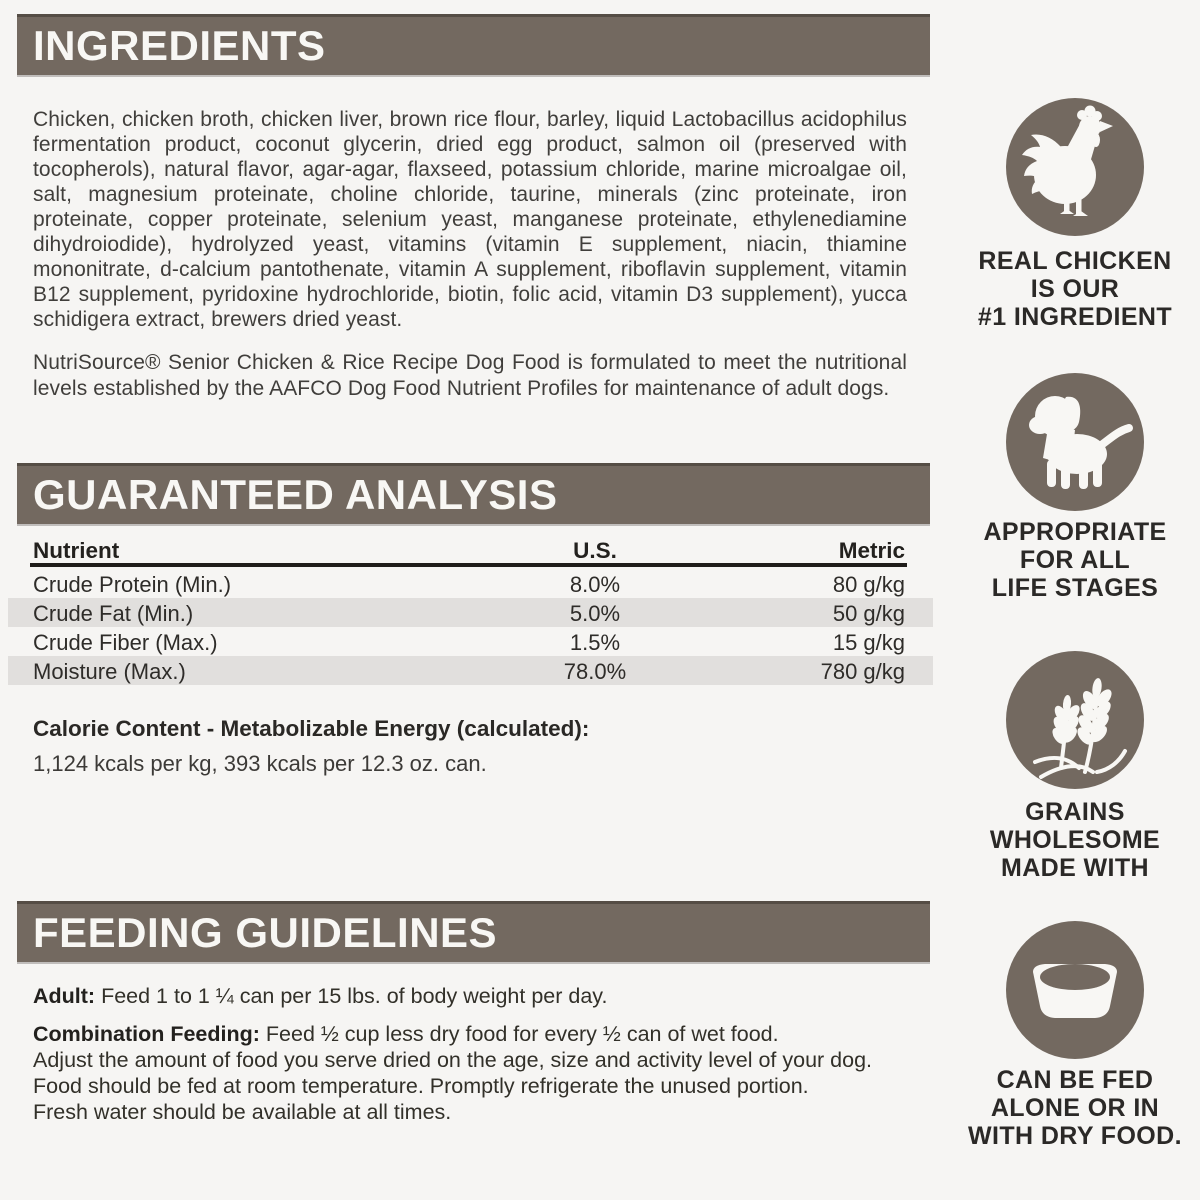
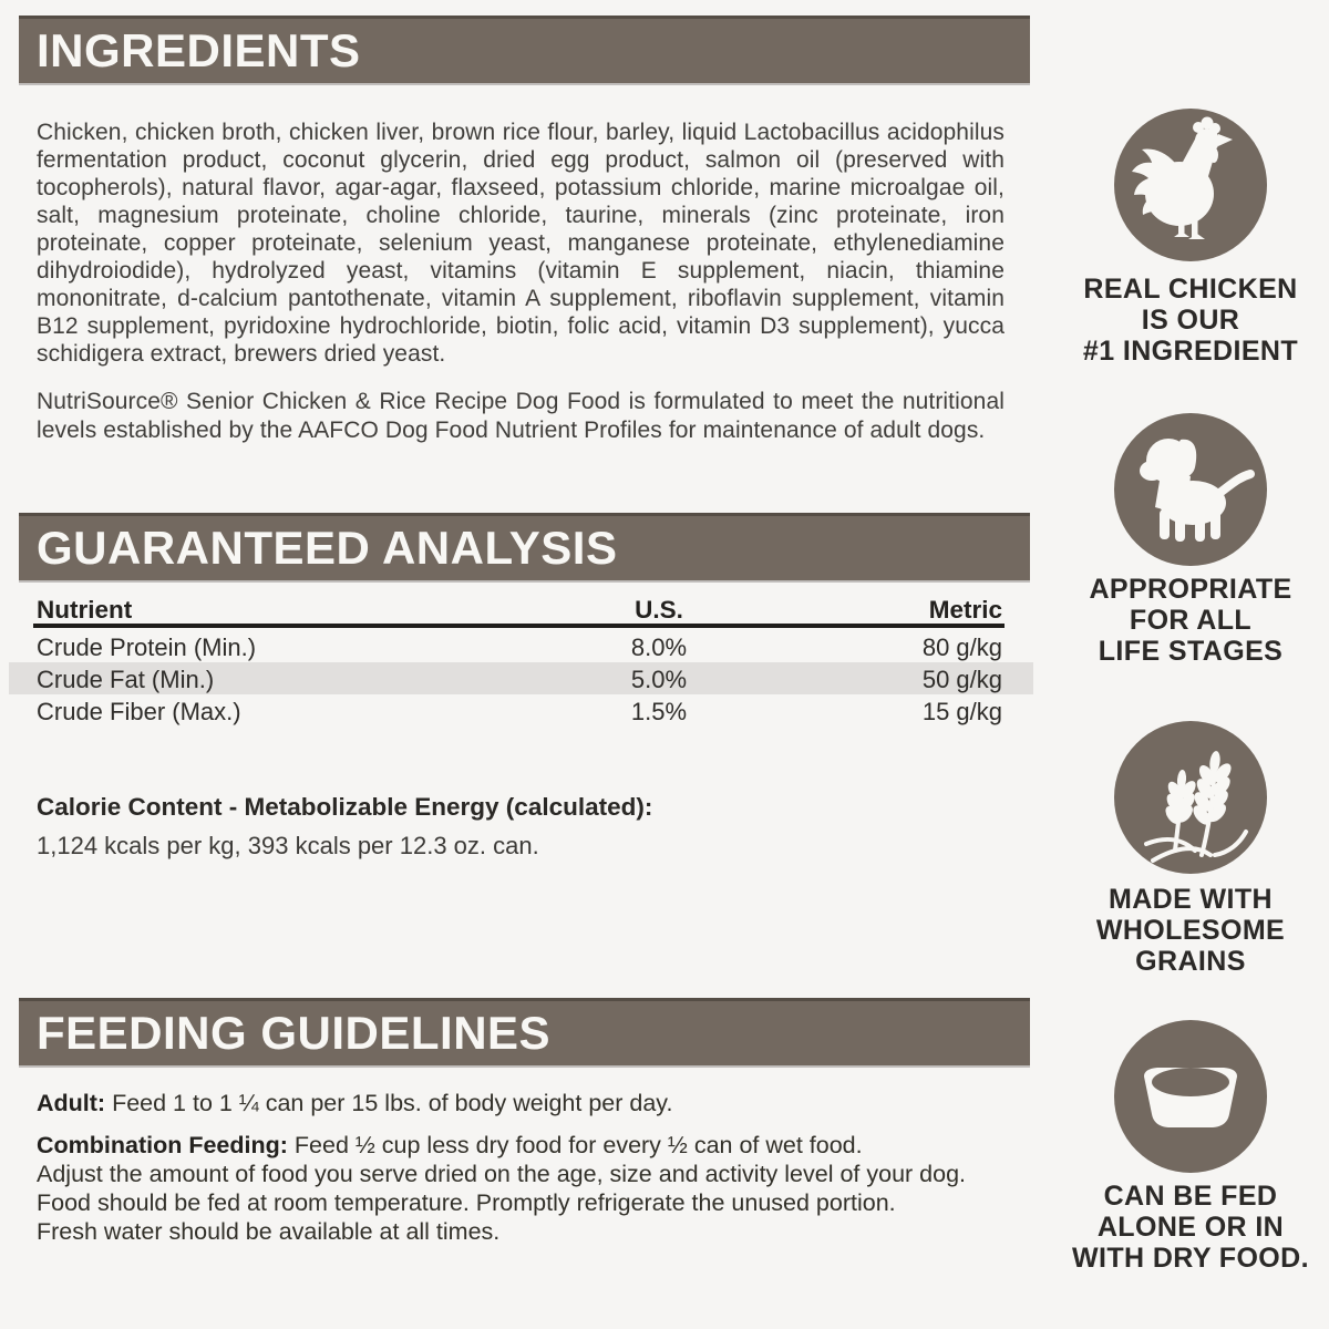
  INGREDIENTS
  Chicken, chicken broth, chicken liver, brown rice flour, barley, liquid Lactobacillus acidophilus fermentation product, coconut glycerin, dried egg product, salmon oil (preserved with tocopherols), natural flavor, agar-agar, flaxseed, potassium chloride, marine microalgae oil, salt, magnesium proteinate, choline chloride, taurine, minerals (zinc proteinate, iron proteinate, copper proteinate, selenium yeast, manganese proteinate, ethylenediamine dihydroiodide), hydrolyzed yeast, vitamins (vitamin E supplement, niacin, thiamine mononitrate, d-calcium pantothenate, vitamin A supplement, riboflavin supplement, vitamin B12 supplement, pyridoxine hydrochloride, biotin, folic acid, vitamin D3 supplement), yucca schidigera extract, brewers dried yeast.
  NutriSource® Senior Chicken & Rice Recipe Dog Food is formulated to meet the nutritional levels established by the AAFCO Dog Food Nutrient Profiles for maintenance of adult dogs.
  GUARANTEED ANALYSIS
  Nutrient
  U.S.
  Metric
  Crude Protein (Min.)
  8.0%
  80 g/kg
  Crude Fat (Min.)
  5.0%
  50 g/kg
  Crude Fiber (Max.)
  1.5%
  15 g/kg
- Moisture (Max.)
- 78.0%
- 780 g/kg
  Calorie Content - Metabolizable Energy (calculated):
  1,124 kcals per kg, 393 kcals per 12.3 oz. can.
  FEEDING GUIDELINES
  Adult: Feed 1 to 1 ¼ can per 15 lbs. of body weight per day.
  Combination Feeding: Feed ½ cup less dry food for every ½ can of wet food.
  Adjust the amount of food you serve dried on the age, size and activity level of your dog.
  Food should be fed at room temperature. Promptly refrigerate the unused portion.
  Fresh water should be available at all times.
  REAL CHICKEN
  IS OUR
  #1 INGREDIENT
  APPROPRIATE
  FOR ALL
  LIFE STAGES
- GRAINS
+ MADE WITH
  WHOLESOME
- MADE WITH
+ GRAINS
  CAN BE FED
  ALONE OR IN
  WITH DRY FOOD.
